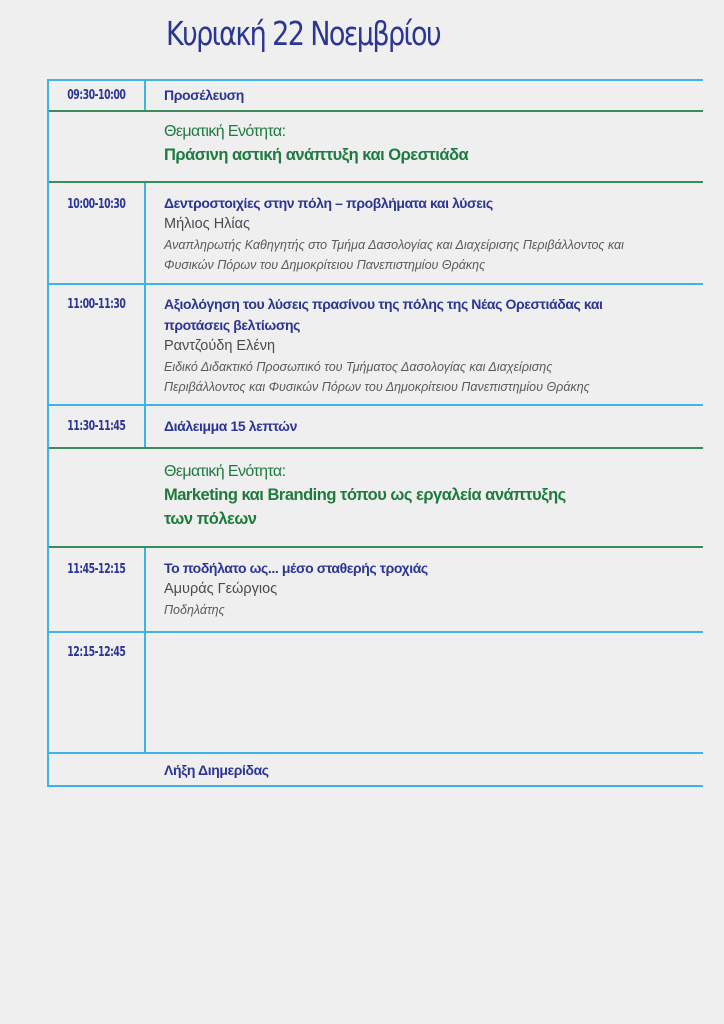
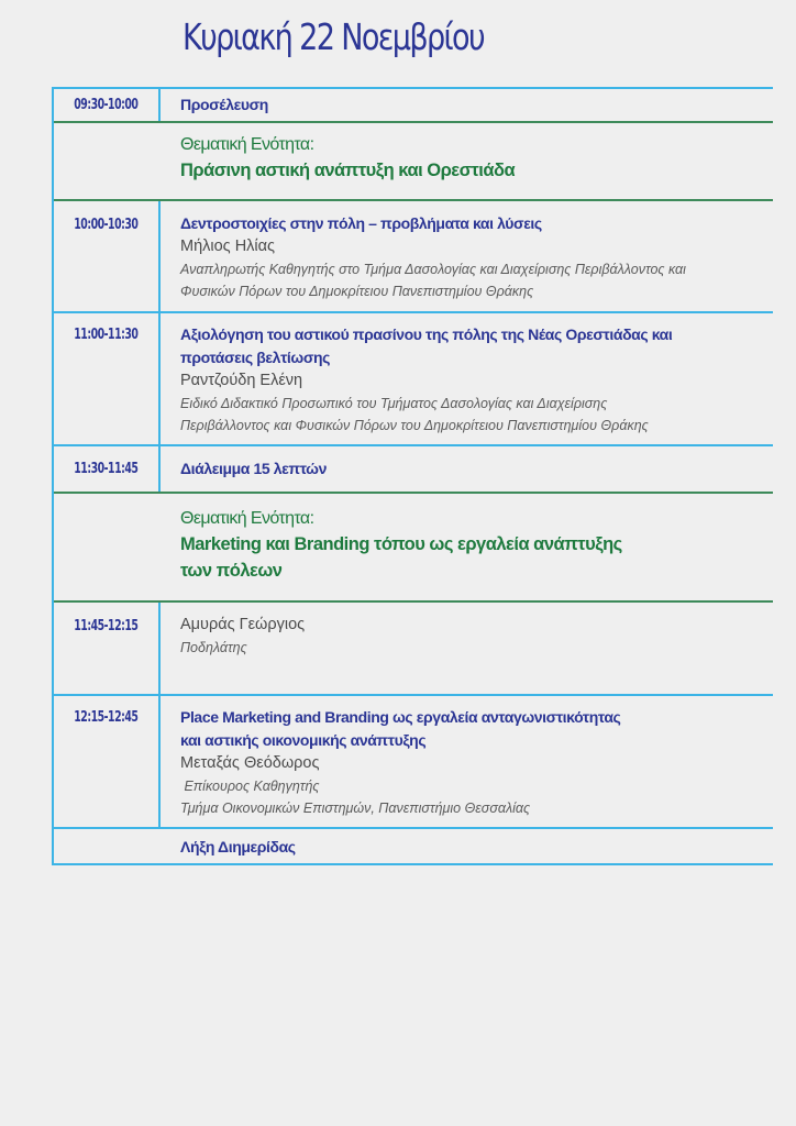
  Κυριακή 22 Νοεμβρίου
  09:30-10:00
  Προσέλευση
  Θεματική Ενότητα:
  Πράσινη αστική ανάπτυξη και Ορεστιάδα
  10:00-10:30
  Δεντροστοιχίες στην πόλη – προβλήματα και λύσεις
  Μήλιος Ηλίας
  Αναπληρωτής Καθηγητής στο Τμήμα Δασολογίας και Διαχείρισης Περιβάλλοντος και
  Φυσικών Πόρων του Δημοκρίτειου Πανεπιστημίου Θράκης
  11:00-11:30
- Αξιολόγηση του λύσεις πρασίνου της πόλης της Νέας Ορεστιάδας και
+ Αξιολόγηση του αστικού πρασίνου της πόλης της Νέας Ορεστιάδας και
  προτάσεις βελτίωσης
  Ραντζούδη Ελένη
  Ειδικό Διδακτικό Προσωπικό του Τμήματος Δασολογίας και Διαχείρισης
  Περιβάλλοντος και Φυσικών Πόρων του Δημοκρίτειου Πανεπιστημίου Θράκης
  11:30-11:45
  Διάλειμμα 15 λεπτών
  Θεματική Ενότητα:
  Marketing και Branding τόπου ως εργαλεία ανάπτυξης
  των πόλεων
  11:45-12:15
- Το ποδήλατο ως... μέσο σταθερής τροχιάς
  Αμυράς Γεώργιος
  Ποδηλάτης
  12:15-12:45
+ Place Marketing and Branding ως εργαλεία ανταγωνιστικότητας
+ και αστικής οικονομικής ανάπτυξης
+ Μεταξάς Θεόδωρος
+ Επίκουρος Καθηγητής
+ Τμήμα Οικονομικών Επιστημών, Πανεπιστήμιο Θεσσαλίας
  Λήξη Διημερίδας
